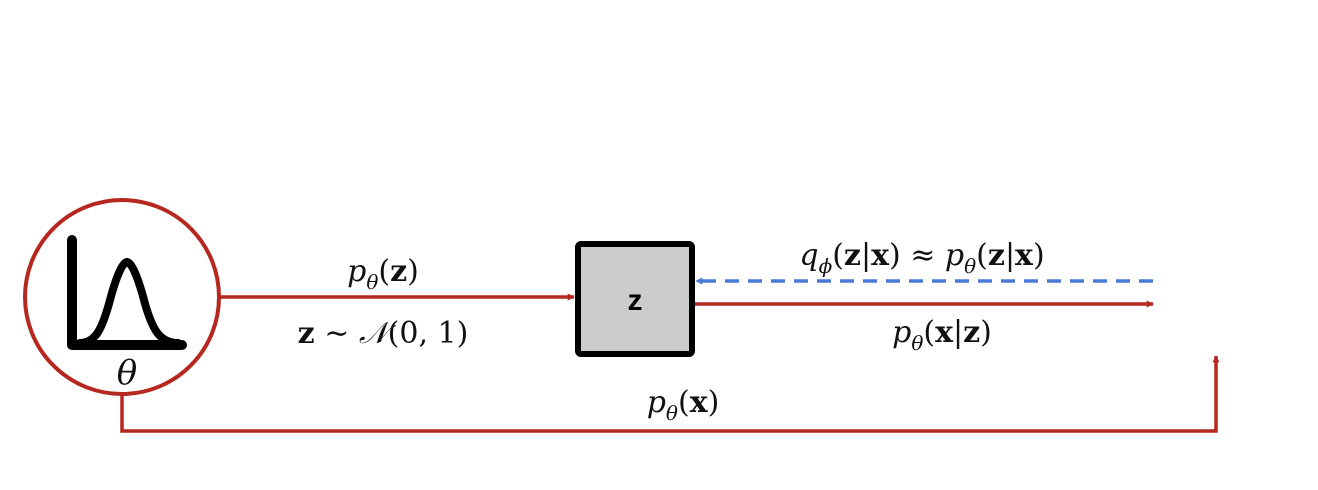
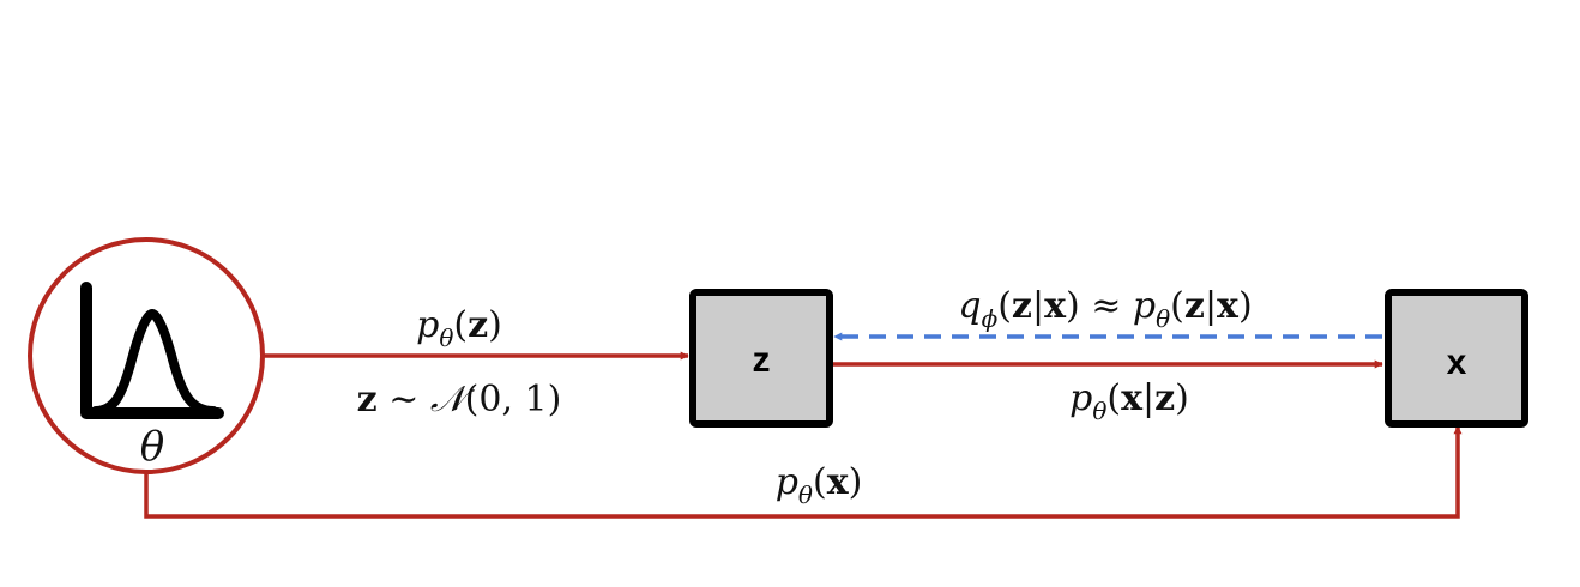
  θ
  pθ(z)
  z ∼ 𝒩(0, 1)
  pθ(x|z)
  qϕ(z|x) ≈ pθ(z|x)
  pθ(x)
  z
+ x
